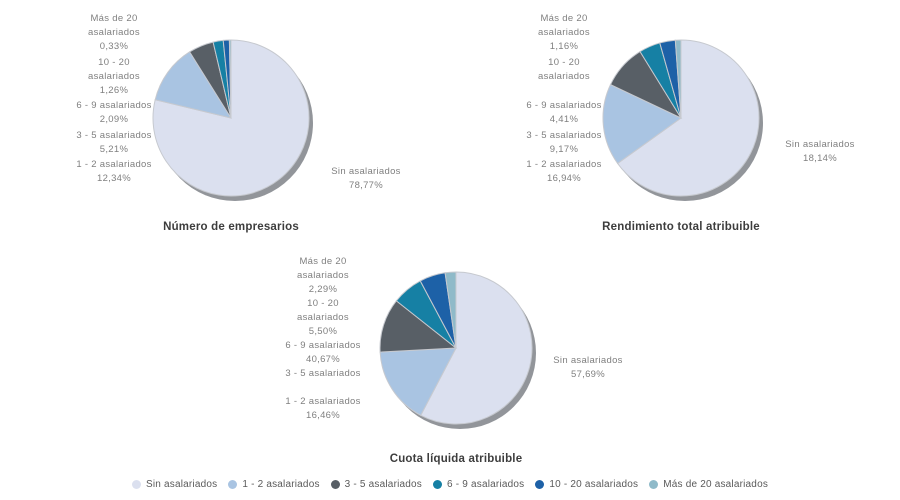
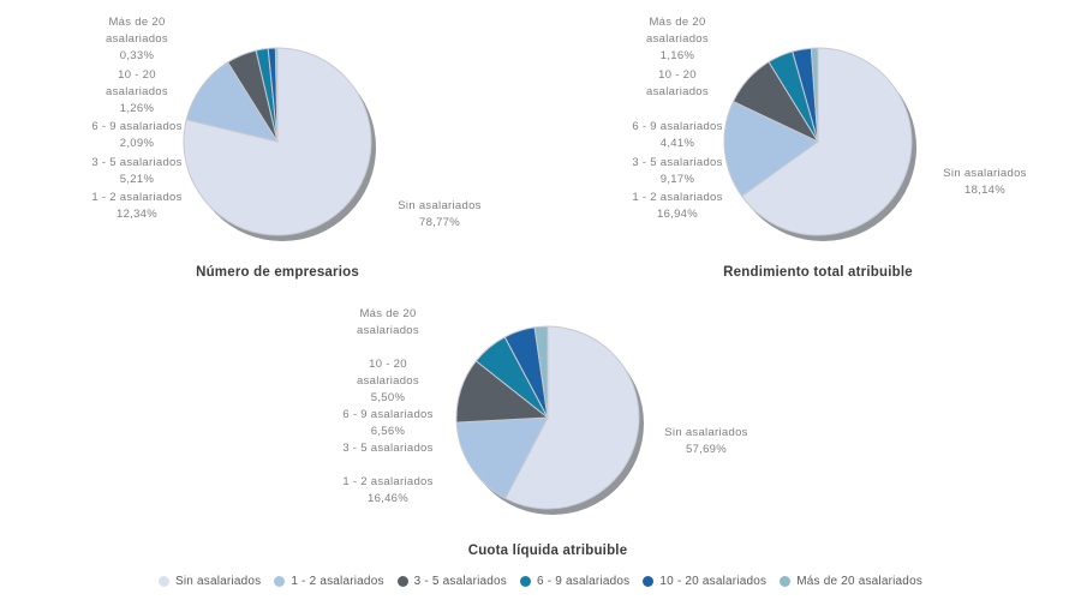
  Número de empresarios
  Más de 20
  asalariados
  0,33%
  10 - 20
  asalariados
  1,26%
  6 - 9 asalariados
  2,09%
  3 - 5 asalariados
  5,21%
  1 - 2 asalariados
  12,34%
  Sin asalariados
  78,77%
  Rendimiento total atribuible
  Más de 20
  asalariados
  1,16%
  10 - 20
  asalariados
  6 - 9 asalariados
  4,41%
  3 - 5 asalariados
  9,17%
  1 - 2 asalariados
  16,94%
  Sin asalariados
  18,14%
  Cuota líquida atribuible
  Más de 20
  asalariados
- 2,29%
  10 - 20
  asalariados
  5,50%
  6 - 9 asalariados
- 40,67%
+ 6,56%
  3 - 5 asalariados
  1 - 2 asalariados
  16,46%
  Sin asalariados
  57,69%
  Sin asalariados
  1 - 2 asalariados
  3 - 5 asalariados
  6 - 9 asalariados
  10 - 20 asalariados
  Más de 20 asalariados
